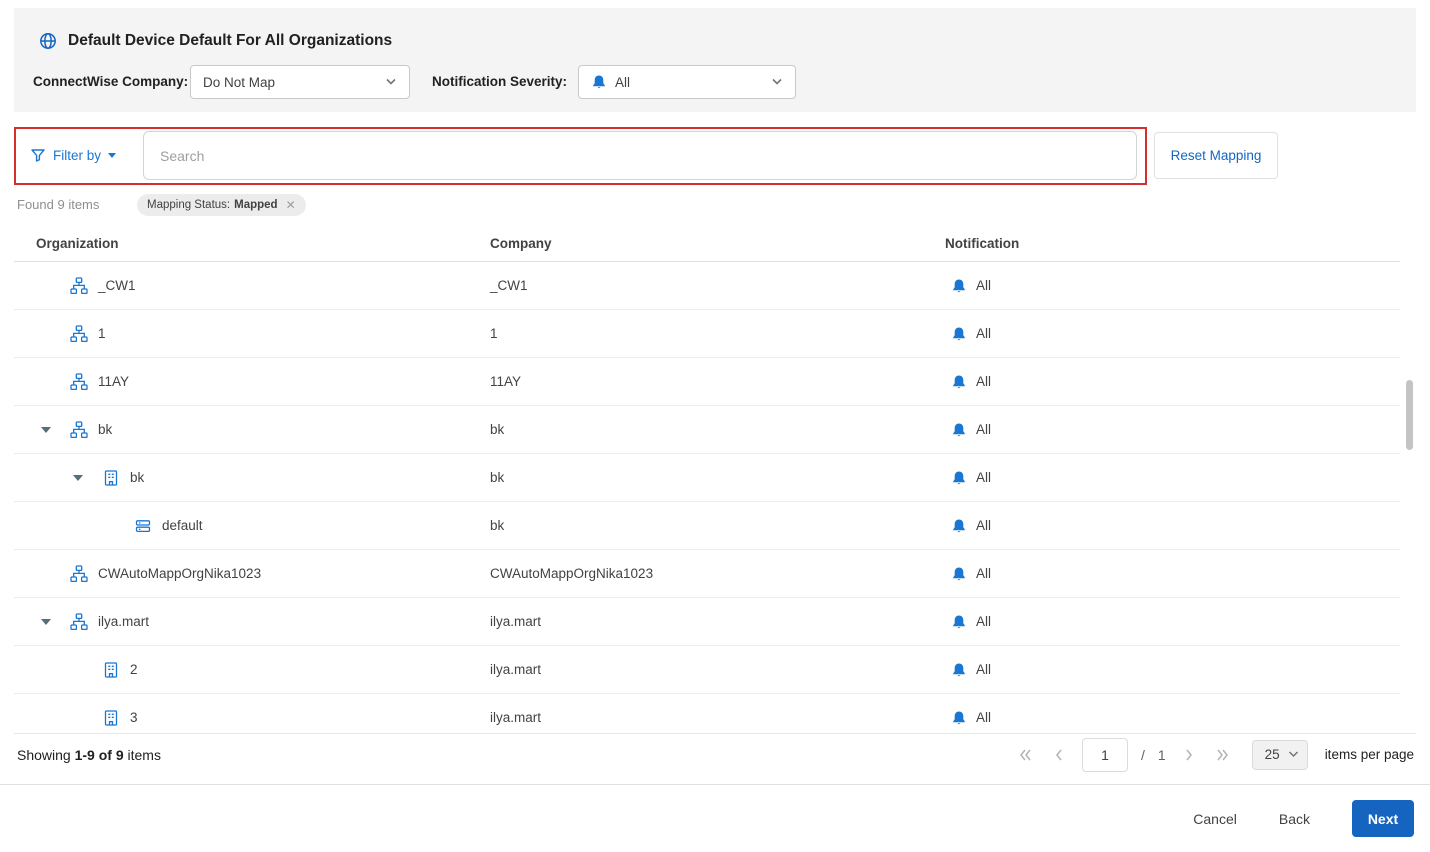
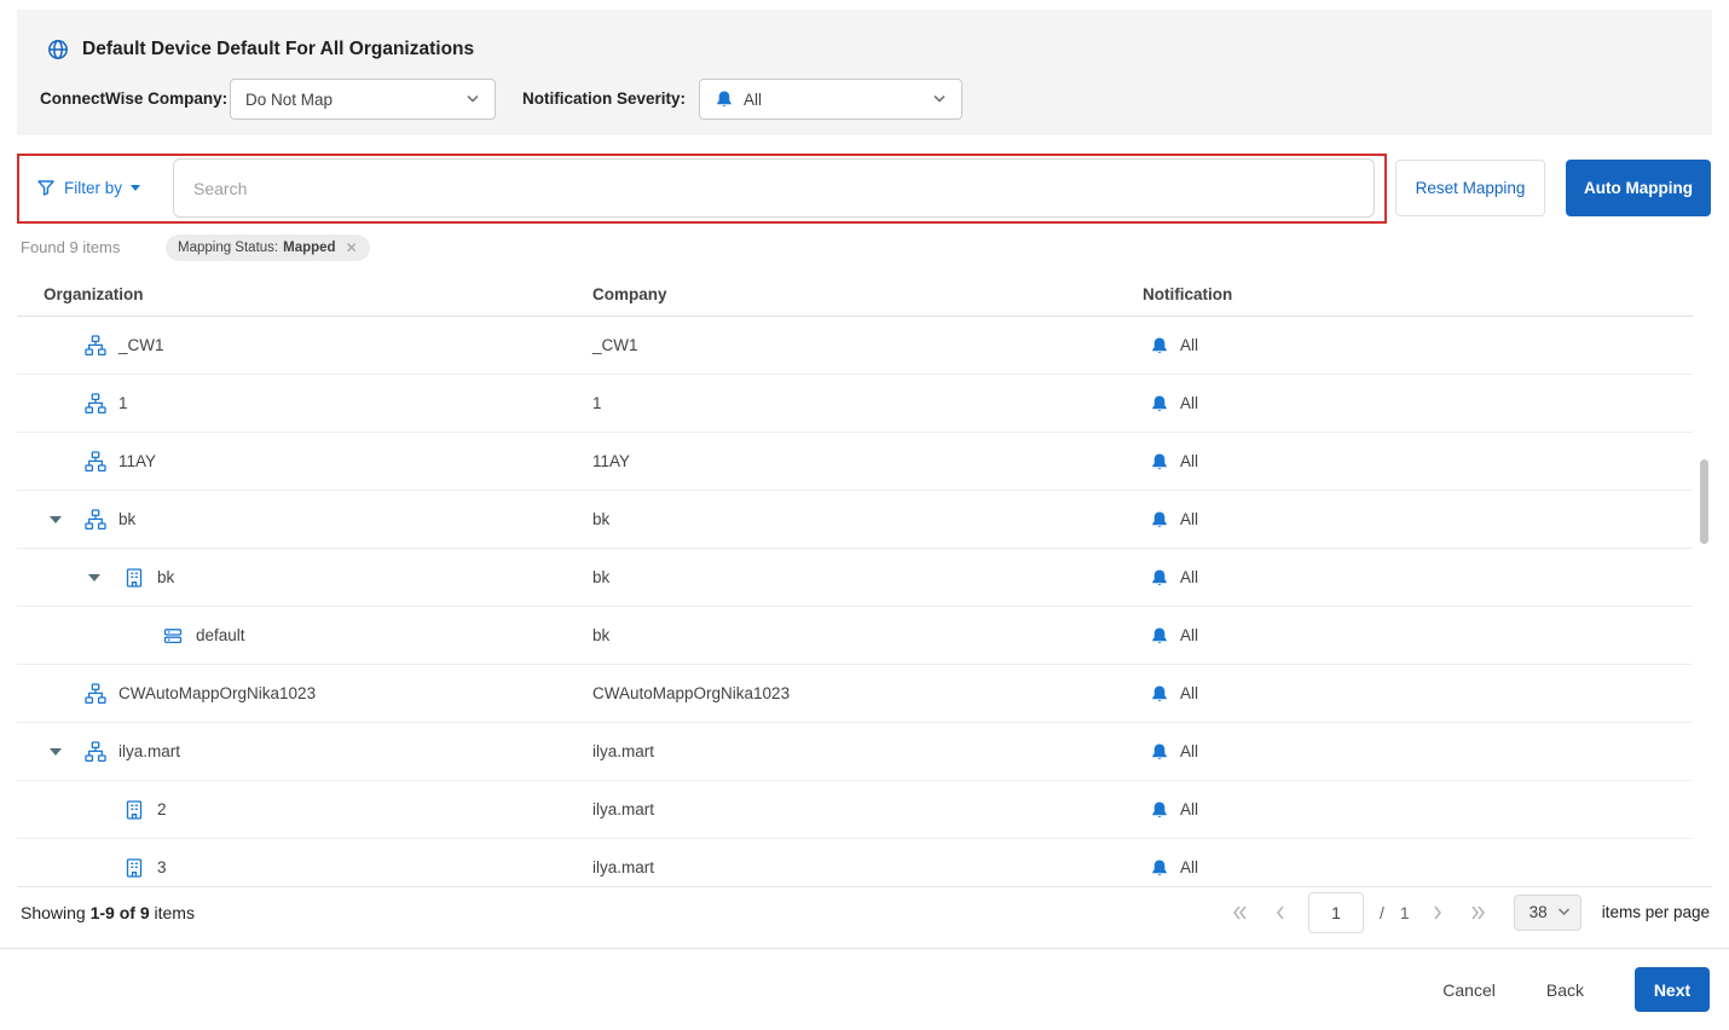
  Default Device Default For All Organizations
  ConnectWise Company:
  Do Not Map
  Notification Severity:
  All
  Filter by
  Search
  Reset Mapping
+ Auto Mapping
  Found 9 items
  Mapping Status:
  Mapped
  ✕
  Organization
  Company
  Notification
  _CW1
  _CW1
  All
  1
  1
  All
  11AY
  11AY
  All
  bk
  bk
  All
  bk
  bk
  All
  default
  bk
  All
  CWAutoMappOrgNika1023
  CWAutoMappOrgNika1023
  All
  ilya.mart
  ilya.mart
  All
  2
  ilya.mart
  All
  3
  ilya.mart
  All
  Showing 1-9 of 9 items
  1
  /
  1
- 25
+ 38
  items per page
  Cancel
  Back
  Next
